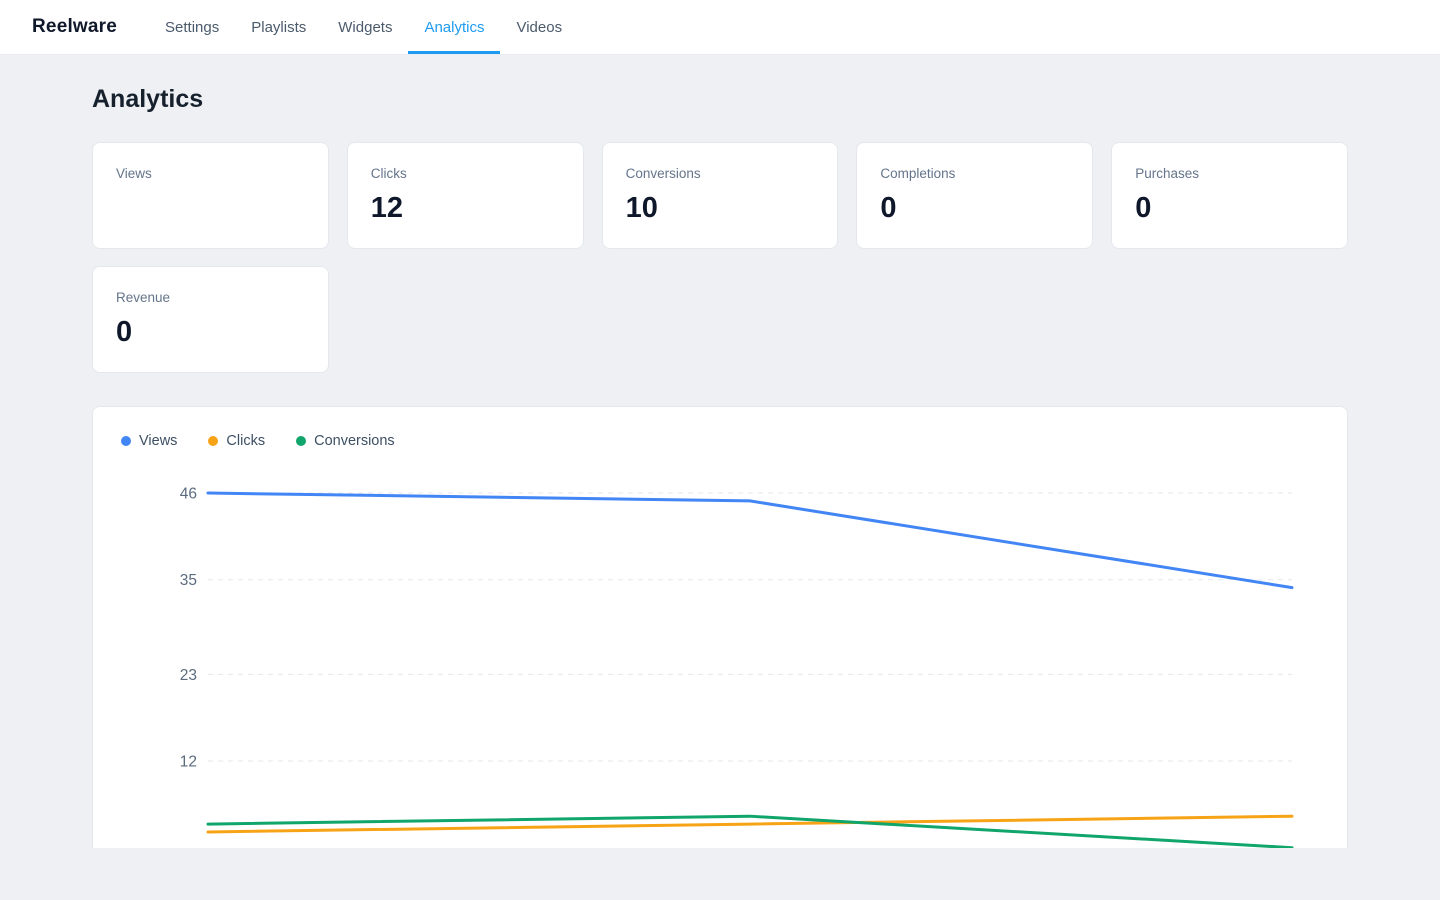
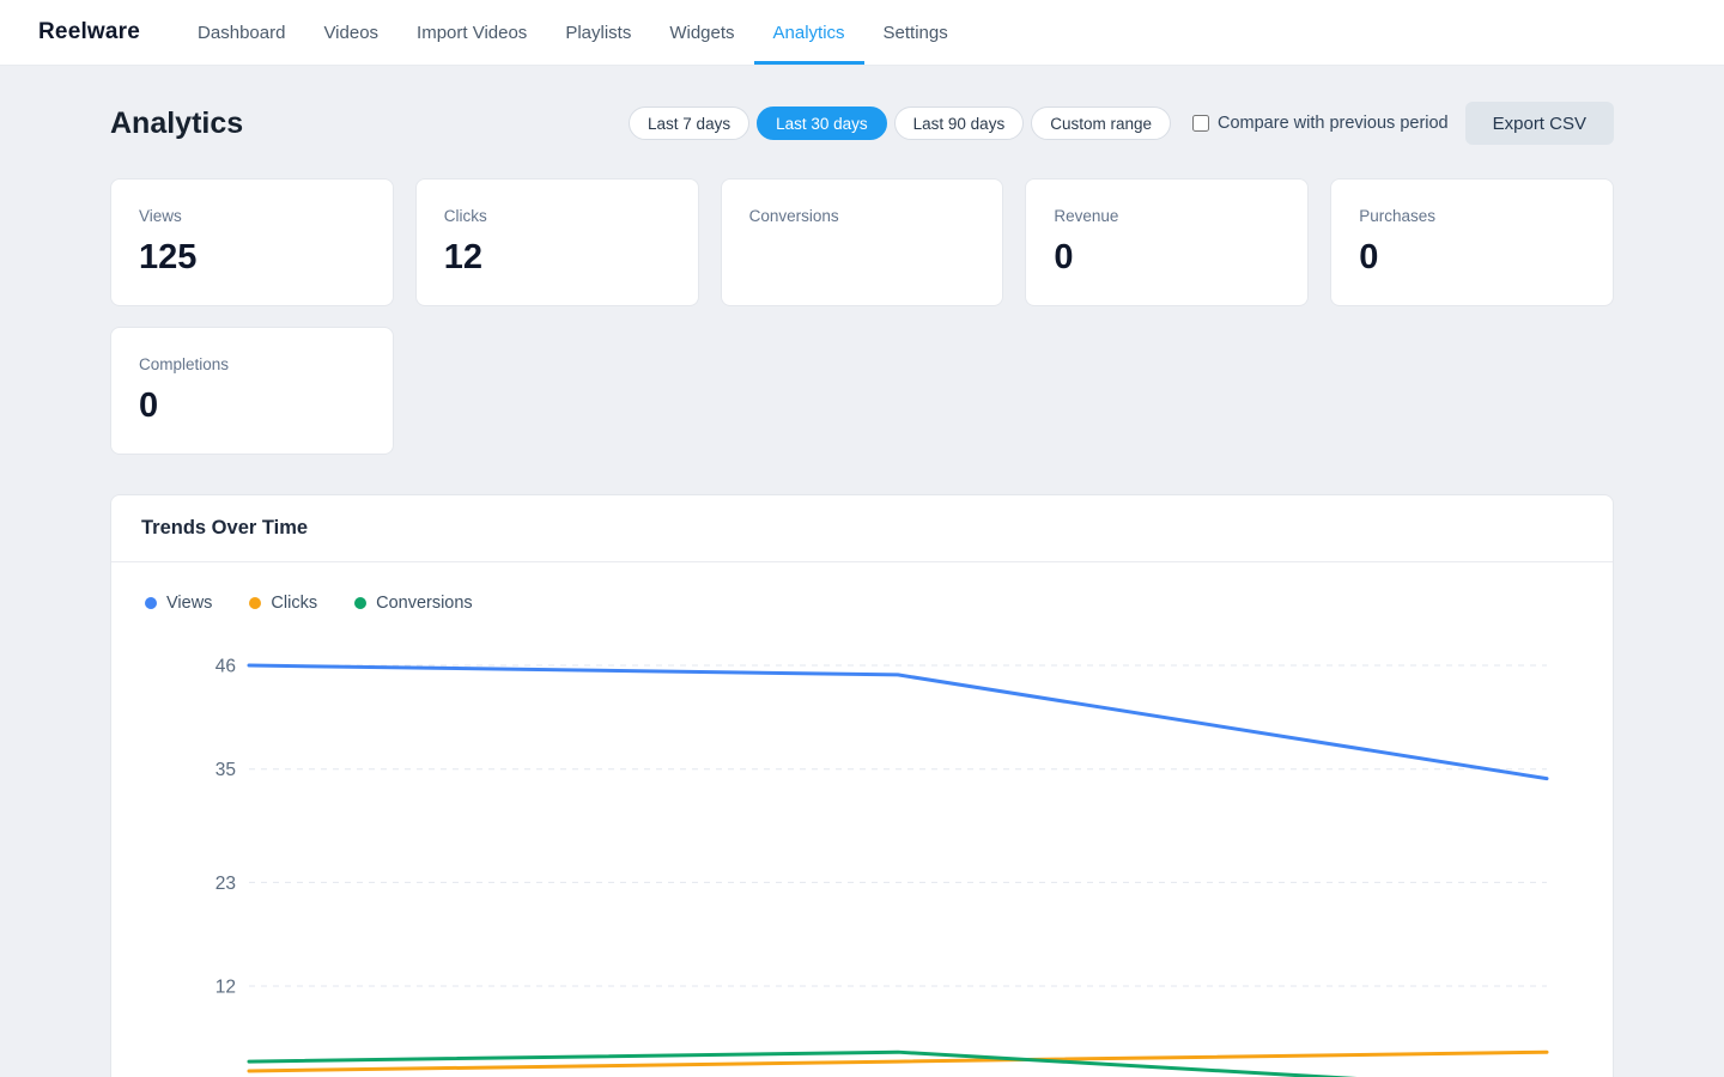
  Reelware
+ Dashboard
- Settings
+ Videos
+ Import Videos
  Playlists
  Widgets
  Analytics
- Videos
+ Settings
  Analytics
+ Last 7 days
+ Last 30 days
+ Last 90 days
+ Custom range
+ Compare with previous period
+ Export CSV
  Views
+ 125
  Clicks
  12
  Conversions
- 10
- Completions
+ Revenue
  0
  Purchases
  0
- Revenue
+ Completions
  0
+ Trends Over Time
  Views
  Clicks
  Conversions
  46
  35
  23
  12
